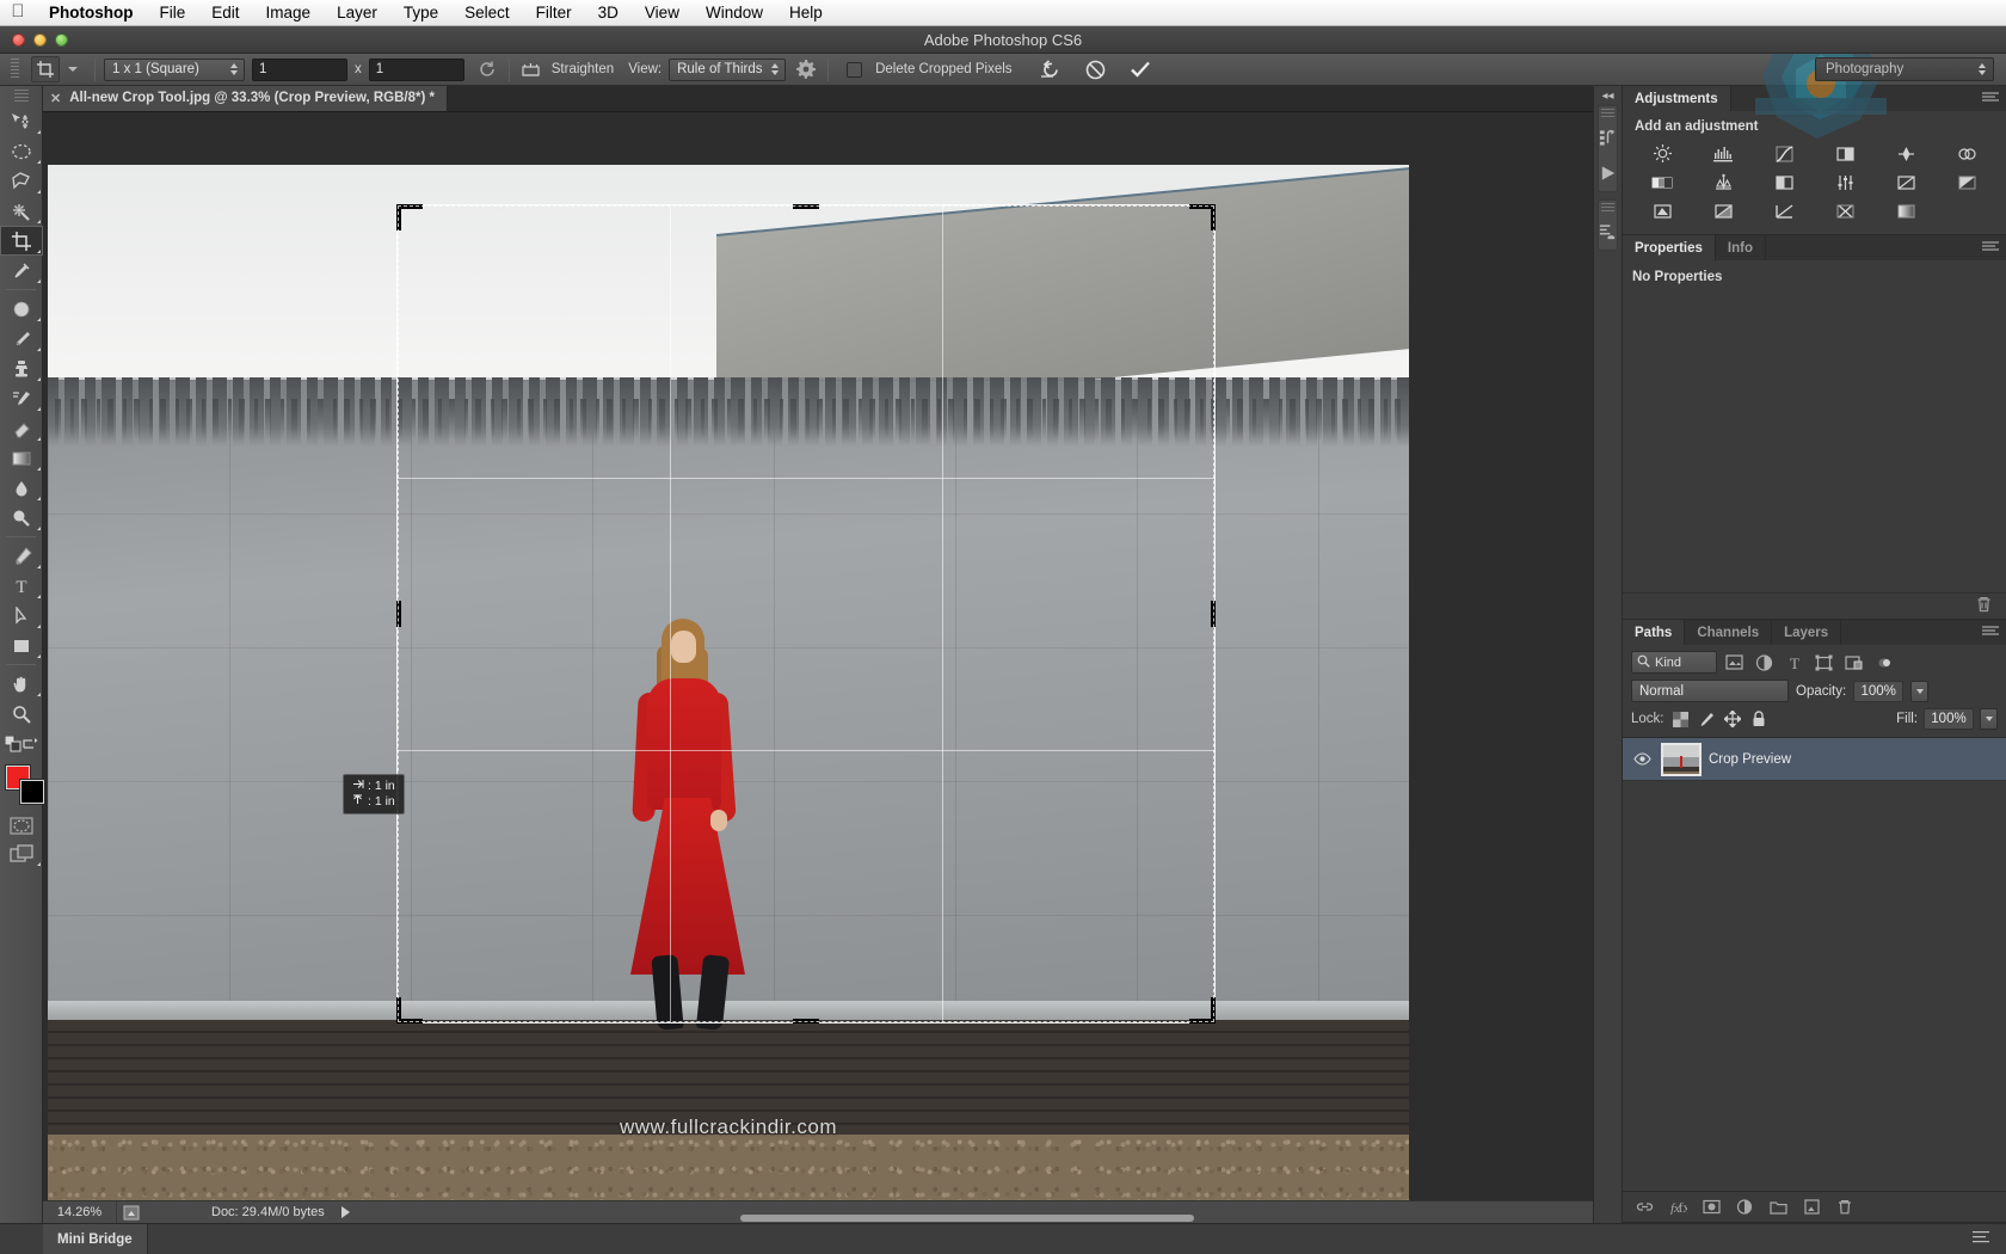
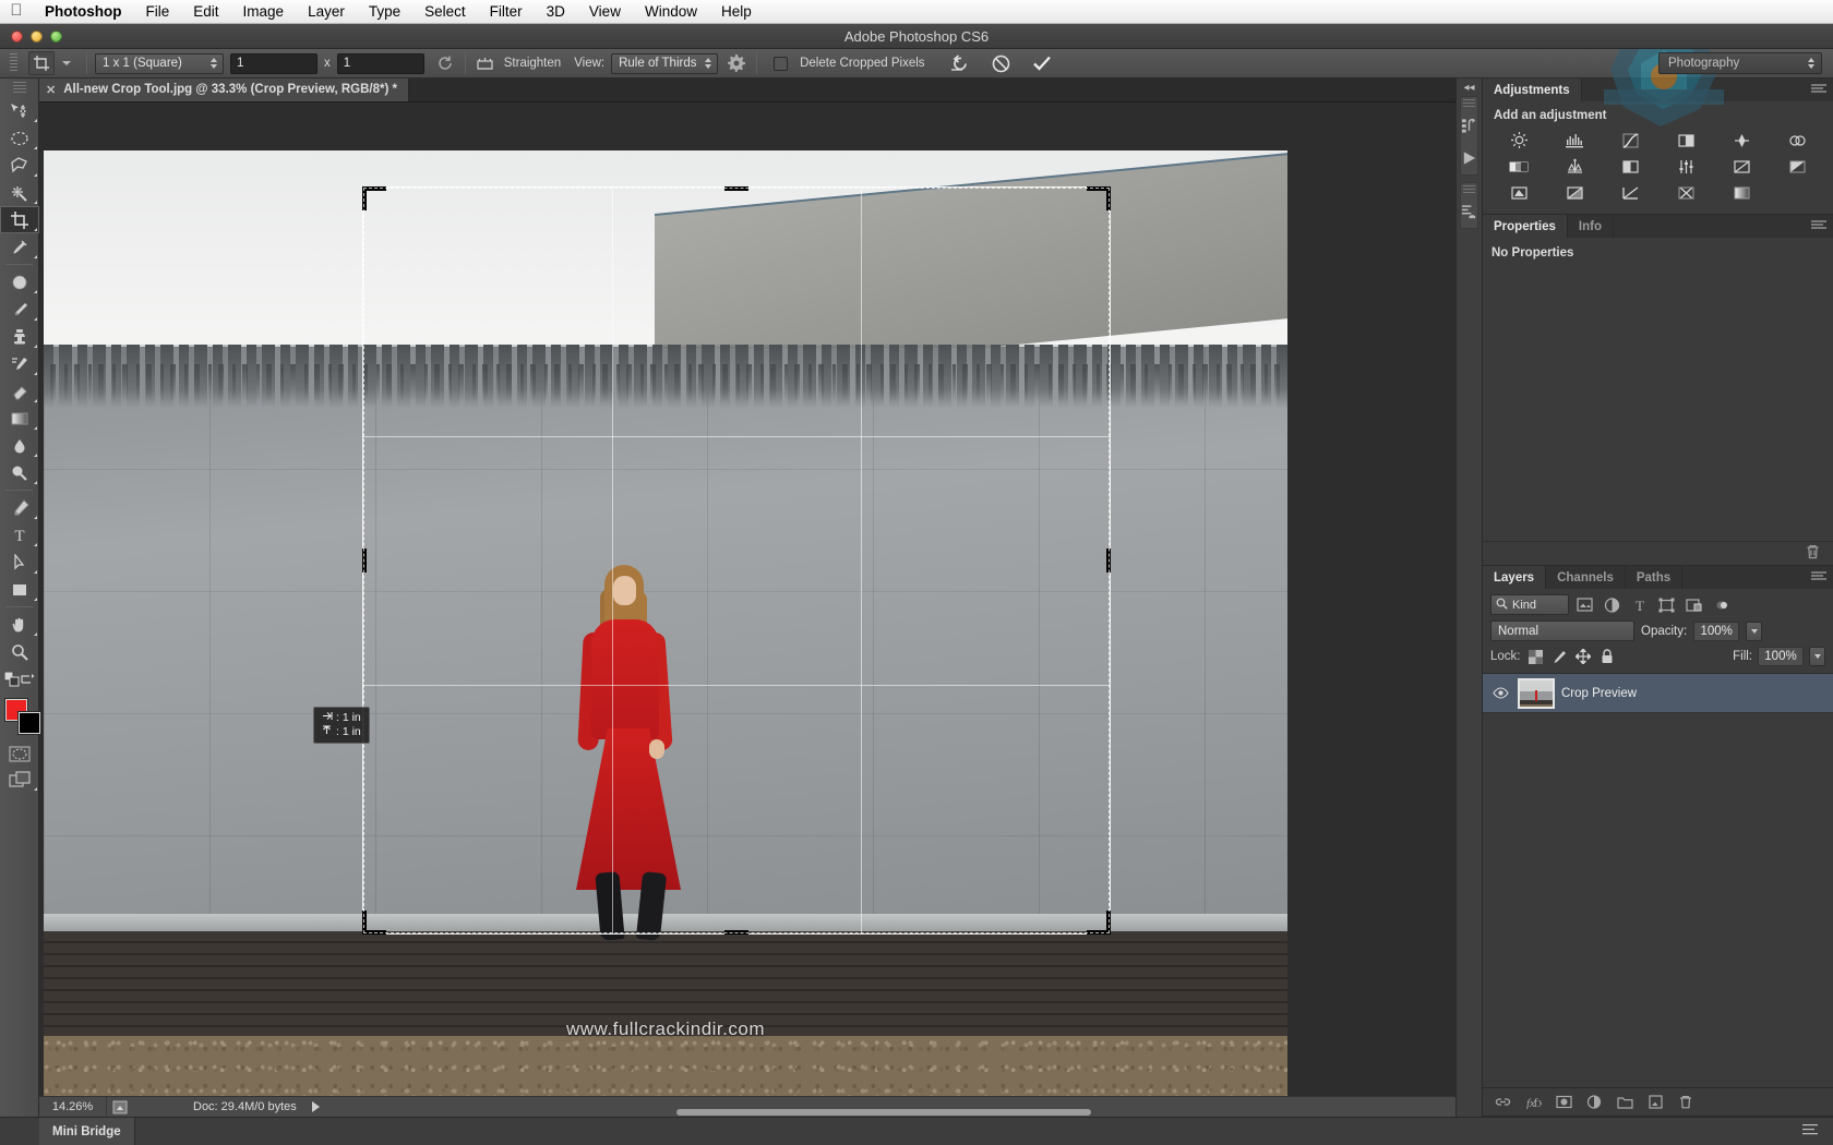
  
  Photoshop
  File
  Edit
  Image
  Layer
  Type
  Select
  Filter
  3D
  View
  Window
  Help
  Adobe Photoshop CS6
  1 x 1 (Square)
  1
  x
  1
  Straighten
  View:
  Rule of Thirds
  Delete Cropped Pixels
  Photography
  T
  ✕
  All-new Crop Tool.jpg @ 33.3% (Crop Preview, RGB/8*) *
  : 1 in
  : 1 in
  www.fullcrackindir.com
  14.26%
  Doc: 29.4M/0 bytes
  Mini Bridge
  ◂◂
  Adjustments
  Add an adjustment
  Properties
  Info
  No Properties
- Paths
+ Layers
  Channels
- Layers
+ Paths
  Kind
  T
  Normal
  Opacity:
  100%
  Lock:
  Fill:
  100%
  Crop Preview
  fx
  fx
